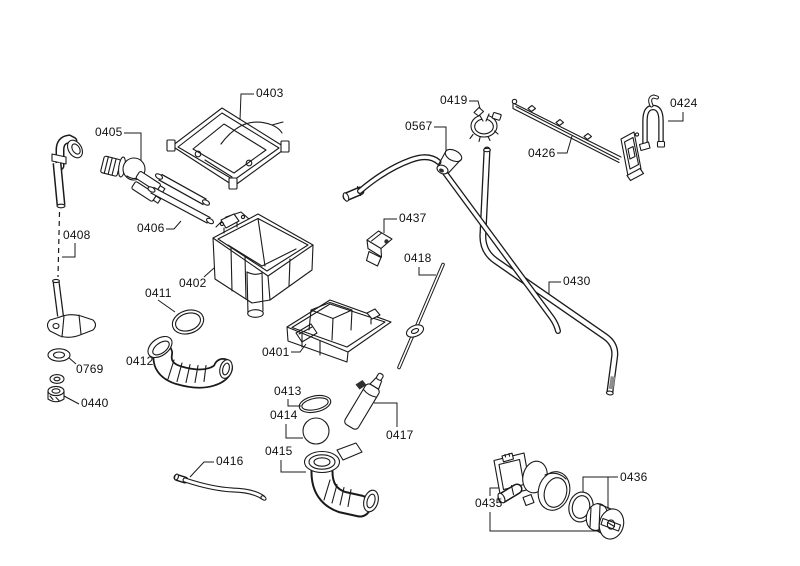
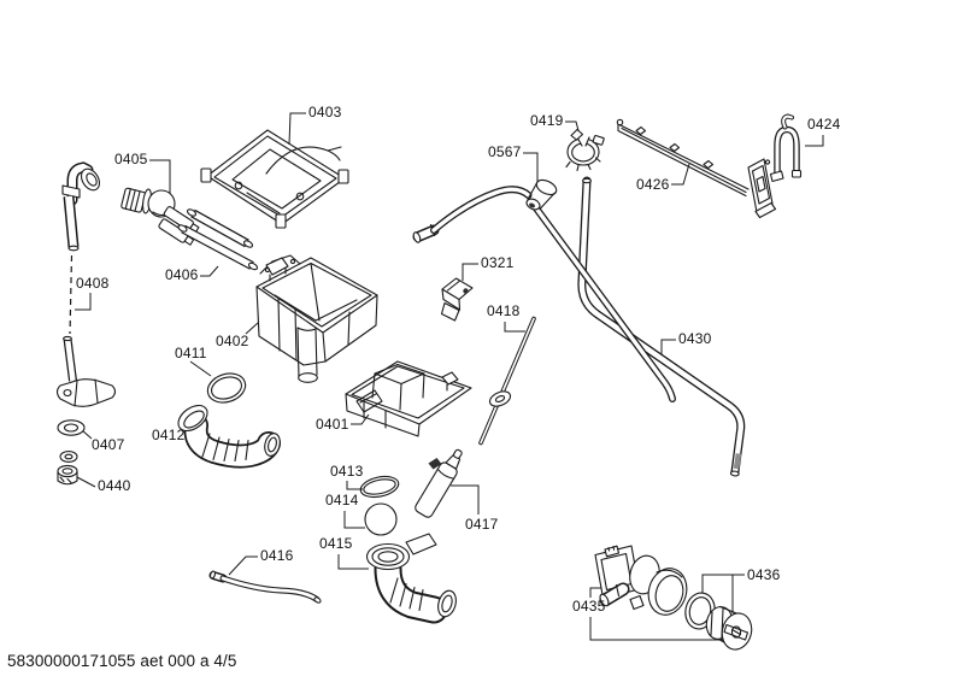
  0401
  0402
  0403
  0405
  0406
- 0769
+ 0407
  0408
  0411
  0412
  0413
  0414
  0415
  0416
  0417
  0418
  0419
  0424
  0426
  0430
  0567
  0435
  0436
- 0437
+ 0321
  0440
+ 58300000171055 aet 000 a 4/5
